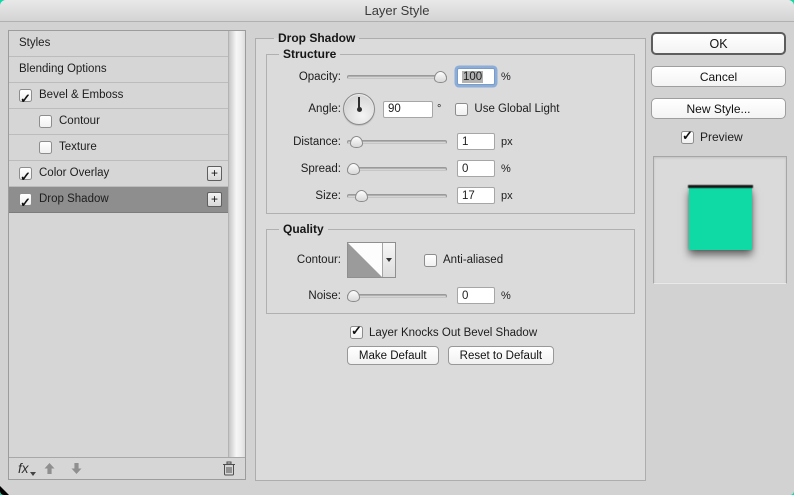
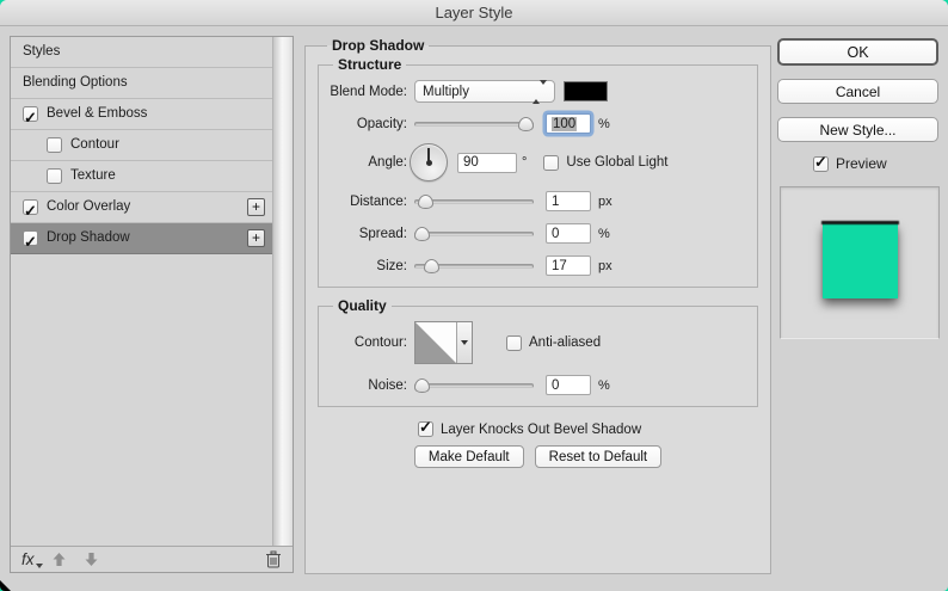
  Layer Style
  Styles
  Blending Options
  ✓
  Bevel & Emboss
  Contour
  Texture
  ✓
  Color Overlay
  +
  ✓
  Drop Shadow
  +
  fx
  Drop Shadow
  Structure
+ Blend Mode:
+ Multiply
  Opacity:
  100
  %
  Angle:
  90
  °
  Use Global Light
  Distance:
  1
  px
  Spread:
  0
  %
  Size:
  17
  px
  Quality
  Contour:
  Anti-aliased
  Noise:
  0
  %
  ✓
  Layer Knocks Out Bevel Shadow
  Make Default
  Reset to Default
  OK
  Cancel
  New Style...
  ✓
  Preview
